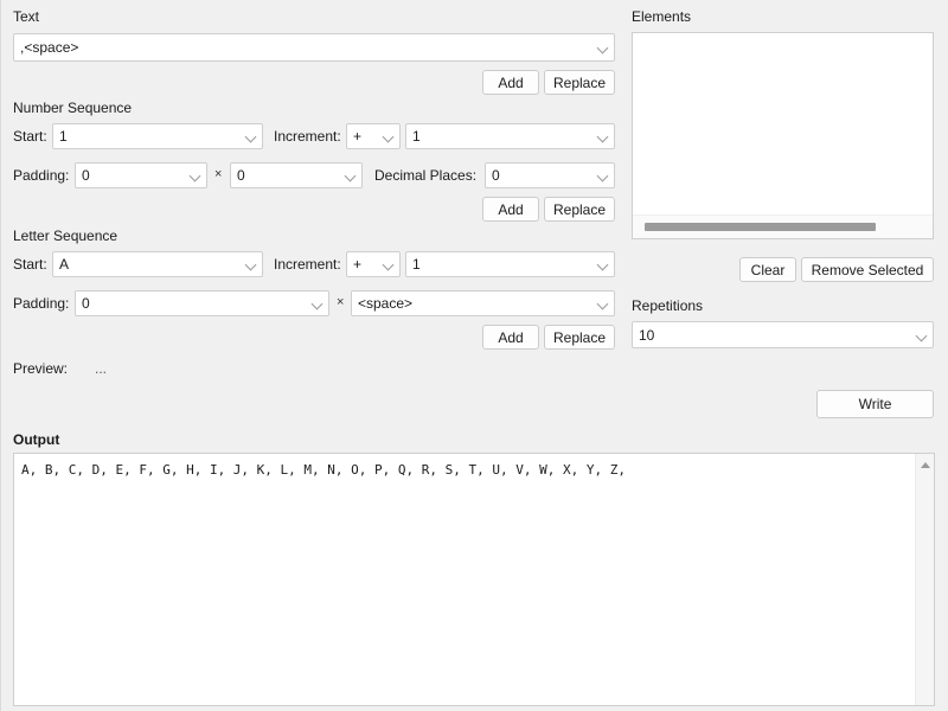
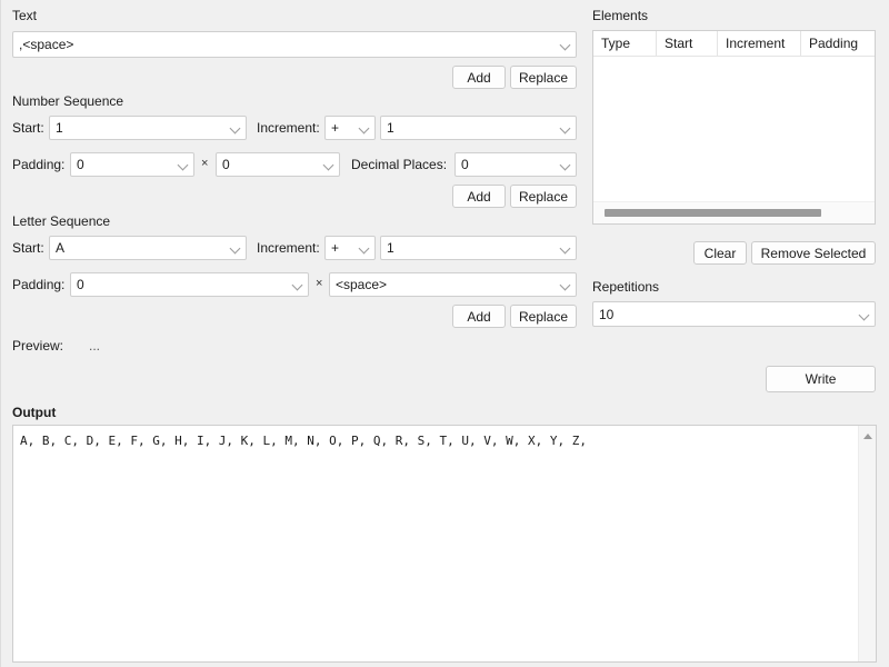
  Text
  ,<space>
  Add
  Replace
  Number Sequence
  Start:
  1
  Increment:
  +
  1
  Padding:
  0
  ×
  0
  Decimal Places:
  0
  Add
  Replace
  Letter Sequence
  Start:
  A
  Increment:
  +
  1
  Padding:
  0
  ×
  <space>
  Add
  Replace
  Preview:
  ...
  Elements
+ Type
+ Start
+ Increment
+ Padding
  Clear
  Remove Selected
  Repetitions
  10
  Write
  Output
  A, B, C, D, E, F, G, H, I, J, K, L, M, N, O, P, Q, R, S, T, U, V, W, X, Y, Z,
